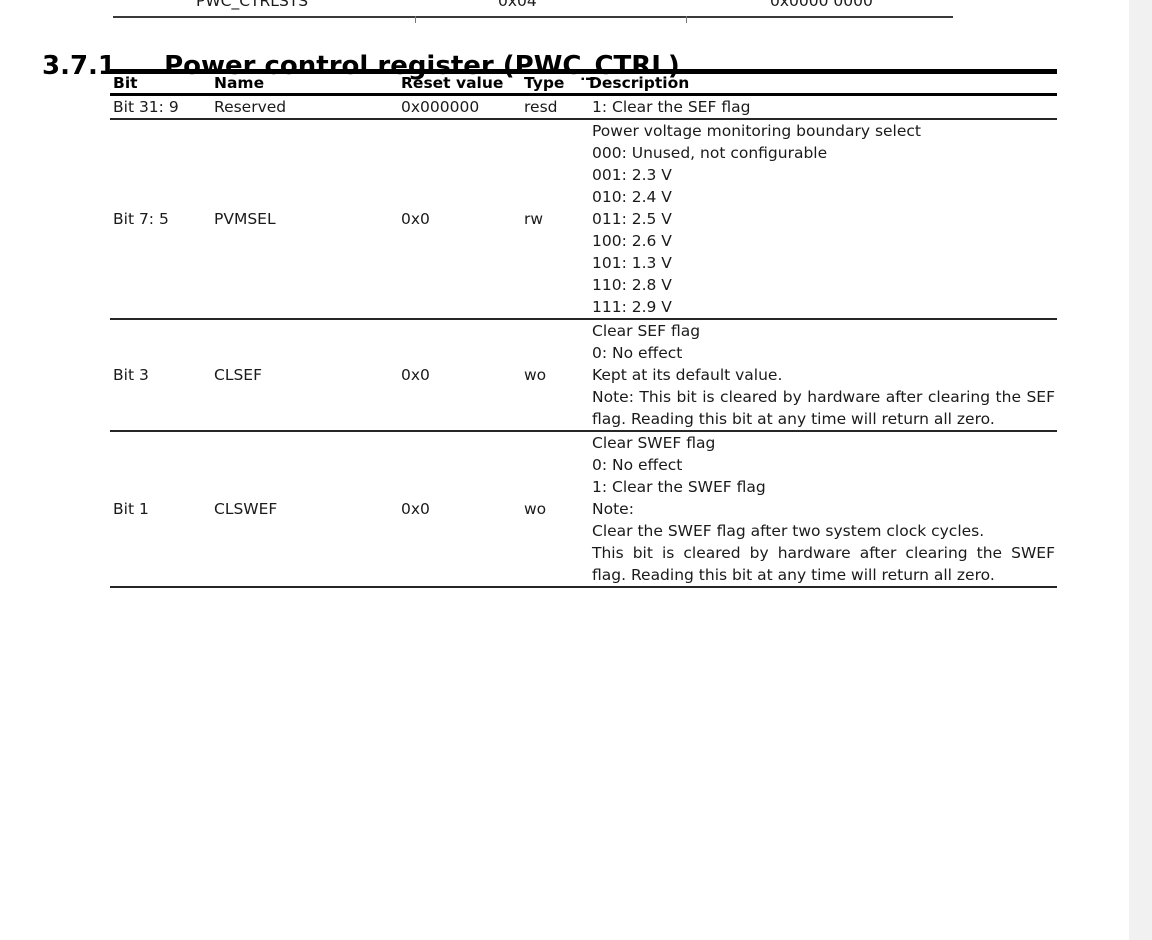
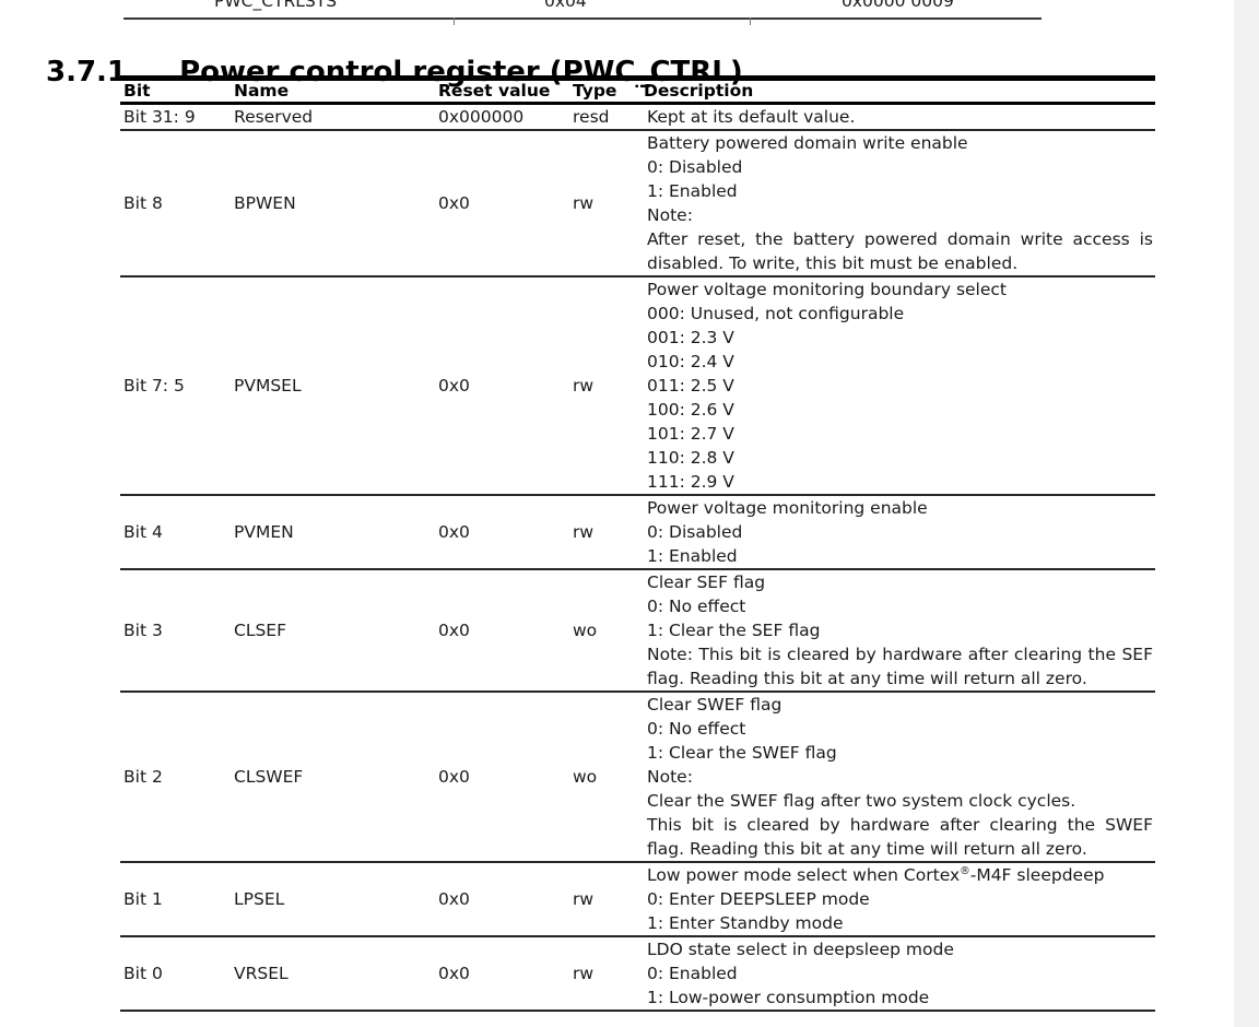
  PWC_CTRLSTS
  0x04
- 0x0000 0000
+ 0x0000 0009
  3.7.1 Power control register (PWC_CTRL)
  Bit	Name	Reset value	Type	Description
- Bit 31: 9	Reserved	0x000000	resd	1: Clear the SEF flag
+ Bit 31: 9	Reserved	0x000000	resd	Kept at its default value.
+ Bit 8	BPWEN	0x0	rw	Battery powered domain write enable0: Disabled1: EnabledNote:After reset, the battery powered domain write access is disabled. To write, this bit must be enabled.
- Bit 7: 5	PVMSEL	0x0	rw	Power voltage monitoring boundary select000: Unused, not configurable001: 2.3 V010: 2.4 V011: 2.5 V100: 2.6 V101: 1.3 V110: 2.8 V111: 2.9 V
+ Bit 7: 5	PVMSEL	0x0	rw	Power voltage monitoring boundary select000: Unused, not configurable001: 2.3 V010: 2.4 V011: 2.5 V100: 2.6 V101: 2.7 V110: 2.8 V111: 2.9 V
+ Bit 4	PVMEN	0x0	rw	Power voltage monitoring enable0: Disabled1: Enabled
- Bit 3	CLSEF	0x0	wo	Clear SEF flag0: No effectKept at its default value.Note: This bit is cleared by hardware after clearing the SEF flag. Reading this bit at any time will return all zero.
+ Bit 3	CLSEF	0x0	wo	Clear SEF flag0: No effect1: Clear the SEF flagNote: This bit is cleared by hardware after clearing the SEF flag. Reading this bit at any time will return all zero.
- Bit 1	CLSWEF	0x0	wo	Clear SWEF flag0: No effect1: Clear the SWEF flagNote:Clear the SWEF flag after two system clock cycles.This bit is cleared by hardware after clearing the SWEF flag. Reading this bit at any time will return all zero.
+ Bit 2	CLSWEF	0x0	wo	Clear SWEF flag0: No effect1: Clear the SWEF flagNote:Clear the SWEF flag after two system clock cycles.This bit is cleared by hardware after clearing the SWEF flag. Reading this bit at any time will return all zero.
+ Bit 1	LPSEL	0x0	rw	Low power mode select when Cortex®-M4F sleepdeep0: Enter DEEPSLEEP mode1: Enter Standby mode
+ Bit 0	VRSEL	0x0	rw	LDO state select in deepsleep mode0: Enabled1: Low-power consumption mode
